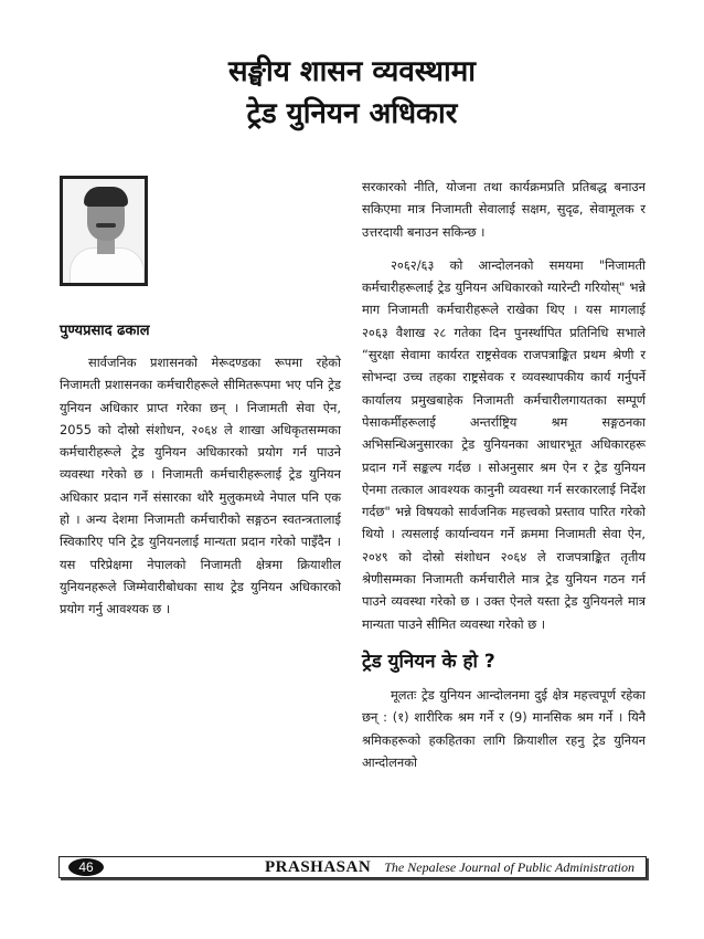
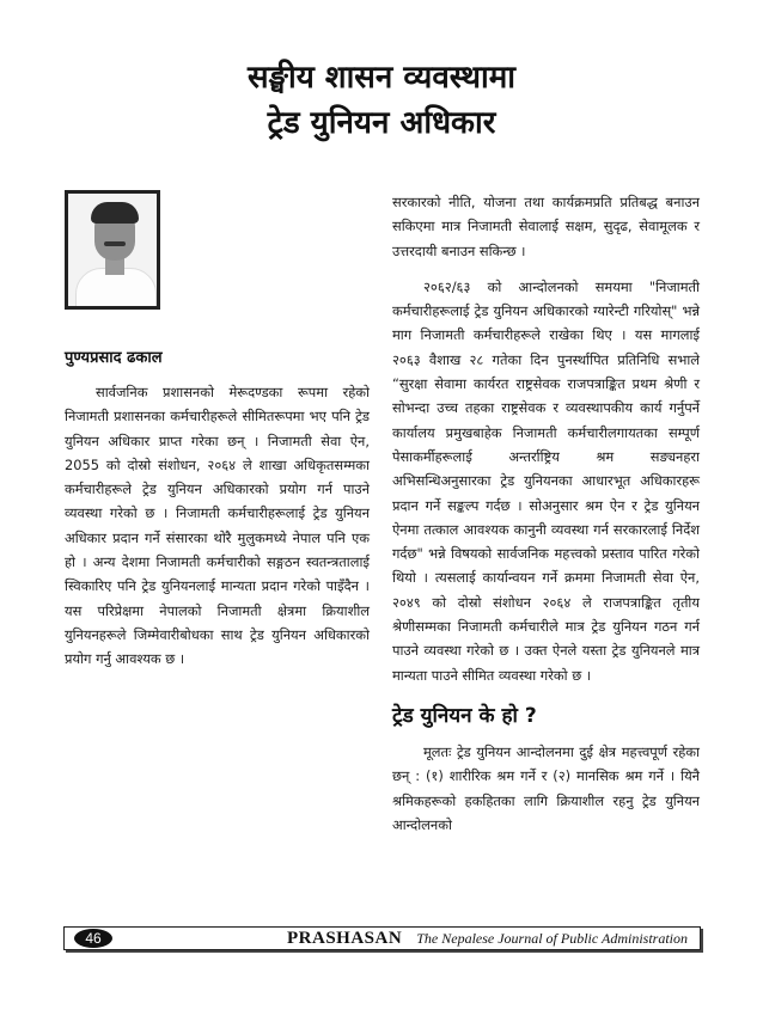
  सङ्घीय शासन व्यवस्थामा
  ट्रेड युनियन अधिकार
  पुण्यप्रसाद ढकाल
  सार्वजनिक प्रशासनको मेरूदण्डका रूपमा रहेको निजामती प्रशासनका कर्मचारीहरूले सीमितरूपमा भए पनि ट्रेड युनियन अधिकार प्राप्त गरेका छन् । निजामती सेवा ऐन, 2055 को दोस्रो संशोधन, २०६४ ले शाखा अधिकृतसम्मका कर्मचारीहरूले ट्रेड युनियन अधिकारको प्रयोग गर्न पाउने व्यवस्था गरेको छ । निजामती कर्मचारीहरूलाई ट्रेड युनियन अधिकार प्रदान गर्ने संसारका थोरै मुलुकमध्ये नेपाल पनि एक हो । अन्य देशमा निजामती कर्मचारीको सङ्गठन स्वतन्त्रतालाई स्विकारिए पनि ट्रेड युनियनलाई मान्यता प्रदान गरेको पाइँदैन । यस परिप्रेक्षमा नेपालको निजामती क्षेत्रमा क्रियाशील युनियनहरूले जिम्मेवारीबोधका साथ ट्रेड युनियन अधिकारको प्रयोग गर्नु आवश्यक छ ।
  सरकारको नीति, योजना तथा कार्यक्रमप्रति प्रतिबद्ध बनाउन सकिएमा मात्र निजामती सेवालाई सक्षम, सुदृढ, सेवामूलक र उत्तरदायी बनाउन सकिन्छ ।
- २०६२/६३ को आन्दोलनको समयमा "निजामती कर्मचारीहरूलाई ट्रेड युनियन अधिकारको ग्यारेन्टी गरियोस्" भन्ने माग निजामती कर्मचारीहरूले राखेका थिए । यस मागलाई २०६३ वैशाख २८ गतेका दिन पुनर्स्थापित प्रतिनिधि सभाले “सुरक्षा सेवामा कार्यरत राष्ट्रसेवक राजपत्राङ्कित प्रथम श्रेणी र सोभन्दा उच्च तहका राष्ट्रसेवक र व्यवस्थापकीय कार्य गर्नुपर्ने कार्यालय प्रमुखबाहेक निजामती कर्मचारीलगायतका सम्पूर्ण पेसाकर्मीहरूलाई अन्तर्राष्ट्रिय श्रम सङ्गठनका अभिसन्धिअनुसारका ट्रेड युनियनका आधारभूत अधिकारहरू प्रदान गर्ने सङ्कल्प गर्दछ । सोअनुसार श्रम ऐन र ट्रेड युनियन ऐनमा तत्काल आवश्यक कानुनी व्यवस्था गर्न सरकारलाई निर्देश गर्दछ" भन्ने विषयको सार्वजनिक महत्त्वको प्रस्ताव पारित गरेको थियो । त्यसलाई कार्यान्वयन गर्ने क्रममा निजामती सेवा ऐन, २०४९ को दोस्रो संशोधन २०६४ ले राजपत्राङ्कित तृतीय श्रेणीसम्मका निजामती कर्मचारीले मात्र ट्रेड युनियन गठन गर्न पाउने व्यवस्था गरेको छ । उक्त ऐनले यस्ता ट्रेड युनियनले मात्र मान्यता पाउने सीमित व्यवस्था गरेको छ ।
+ २०६२/६३ को आन्दोलनको समयमा "निजामती कर्मचारीहरूलाई ट्रेड युनियन अधिकारको ग्यारेन्टी गरियोस्" भन्ने माग निजामती कर्मचारीहरूले राखेका थिए । यस मागलाई २०६३ वैशाख २८ गतेका दिन पुनर्स्थापित प्रतिनिधि सभाले “सुरक्षा सेवामा कार्यरत राष्ट्रसेवक राजपत्राङ्कित प्रथम श्रेणी र सोभन्दा उच्च तहका राष्ट्रसेवक र व्यवस्थापकीय कार्य गर्नुपर्ने कार्यालय प्रमुखबाहेक निजामती कर्मचारीलगायतका सम्पूर्ण पेसाकर्मीहरूलाई अन्तर्राष्ट्रिय श्रम सङ्यनहरा अभिसन्धिअनुसारका ट्रेड युनियनका आधारभूत अधिकारहरू प्रदान गर्ने सङ्कल्प गर्दछ । सोअनुसार श्रम ऐन र ट्रेड युनियन ऐनमा तत्काल आवश्यक कानुनी व्यवस्था गर्न सरकारलाई निर्देश गर्दछ" भन्ने विषयको सार्वजनिक महत्त्वको प्रस्ताव पारित गरेको थियो । त्यसलाई कार्यान्वयन गर्ने क्रममा निजामती सेवा ऐन, २०४९ को दोस्रो संशोधन २०६४ ले राजपत्राङ्कित तृतीय श्रेणीसम्मका निजामती कर्मचारीले मात्र ट्रेड युनियन गठन गर्न पाउने व्यवस्था गरेको छ । उक्त ऐनले यस्ता ट्रेड युनियनले मात्र मान्यता पाउने सीमित व्यवस्था गरेको छ ।
  ट्रेड युनियन के हो ?
- मूलतः ट्रेड युनियन आन्दोलनमा दुई क्षेत्र महत्त्वपूर्ण रहेका छन् : (१) शारीरिक श्रम गर्ने र (9) मानसिक श्रम गर्ने । यिनै श्रमिकहरूको हकहितका लागि क्रियाशील रहनु ट्रेड युनियन आन्दोलनको
+ मूलतः ट्रेड युनियन आन्दोलनमा दुई क्षेत्र महत्त्वपूर्ण रहेका छन् : (१) शारीरिक श्रम गर्ने र (२) मानसिक श्रम गर्ने । यिनै श्रमिकहरूको हकहितका लागि क्रियाशील रहनु ट्रेड युनियन आन्दोलनको
  46
  PRASHASAN
  The Nepalese Journal of Public Administration
